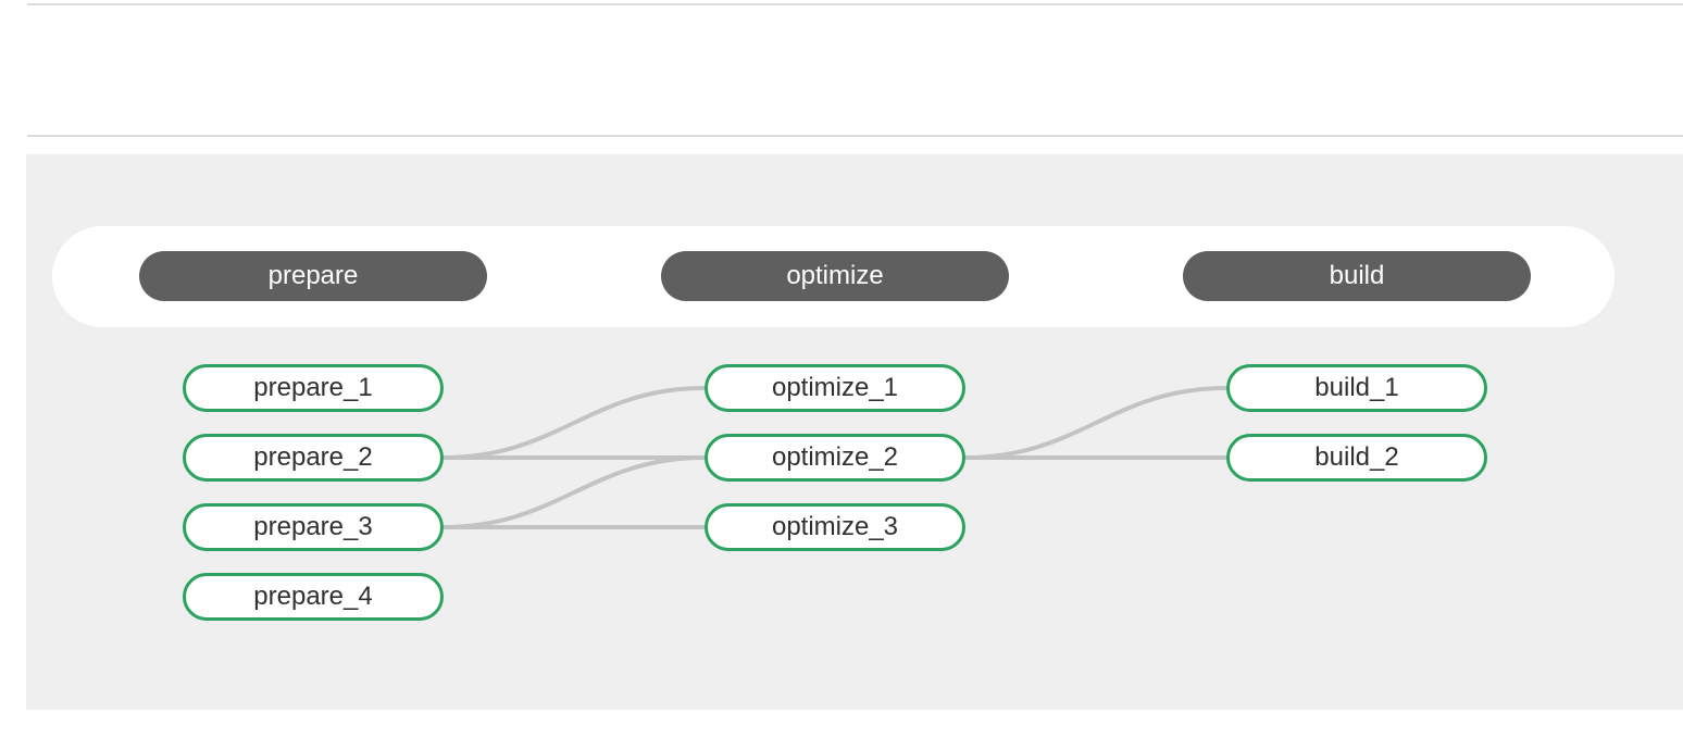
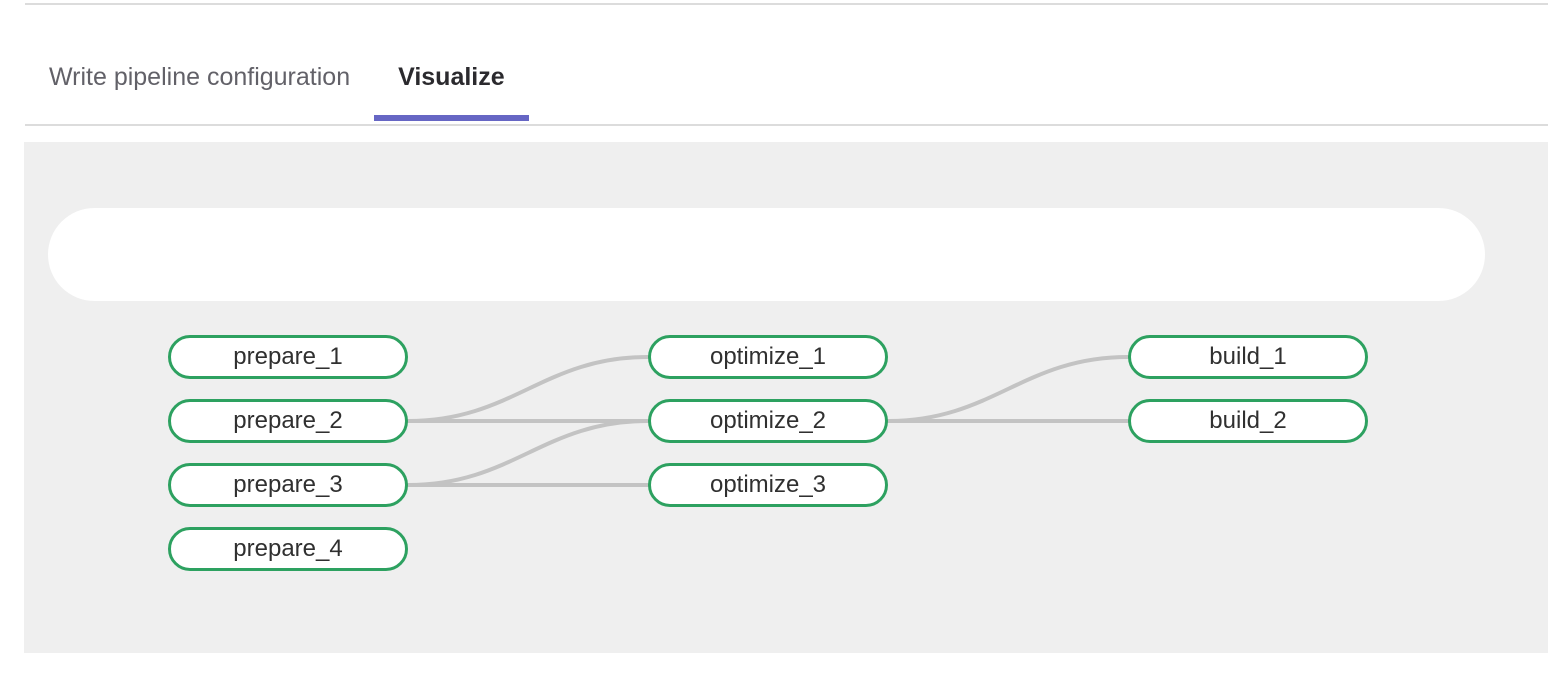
+ Write pipeline configuration
+ Visualize
  prepare_1
  prepare_2
  prepare_3
  prepare_4
  optimize_1
  optimize_2
  optimize_3
  build_1
  build_2
- prepare
- optimize
- build
